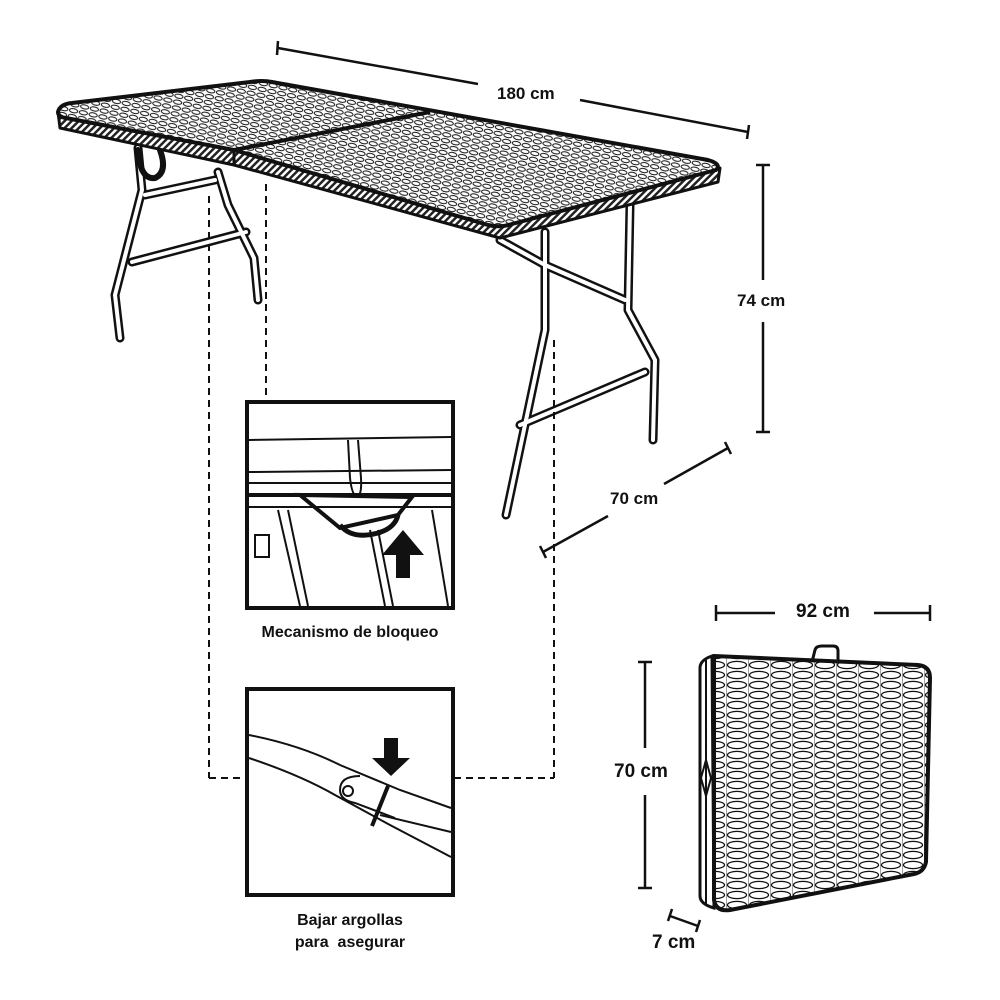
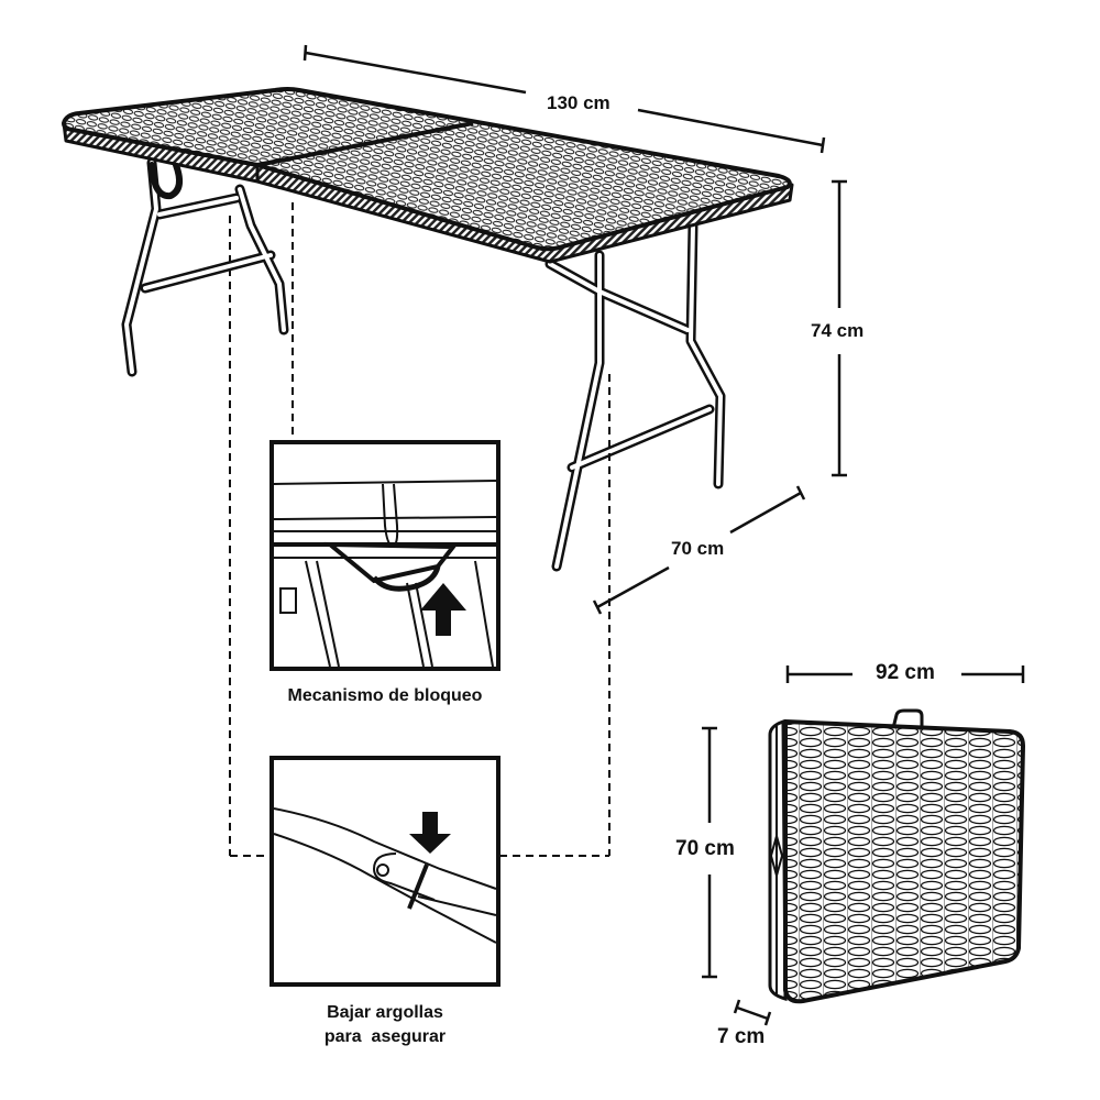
- 180 cm
+ 130 cm
  74 cm
  70 cm
  Mecanismo de bloqueo
  Bajar argollas
  para asegurar
  92 cm
  70 cm
  7 cm
